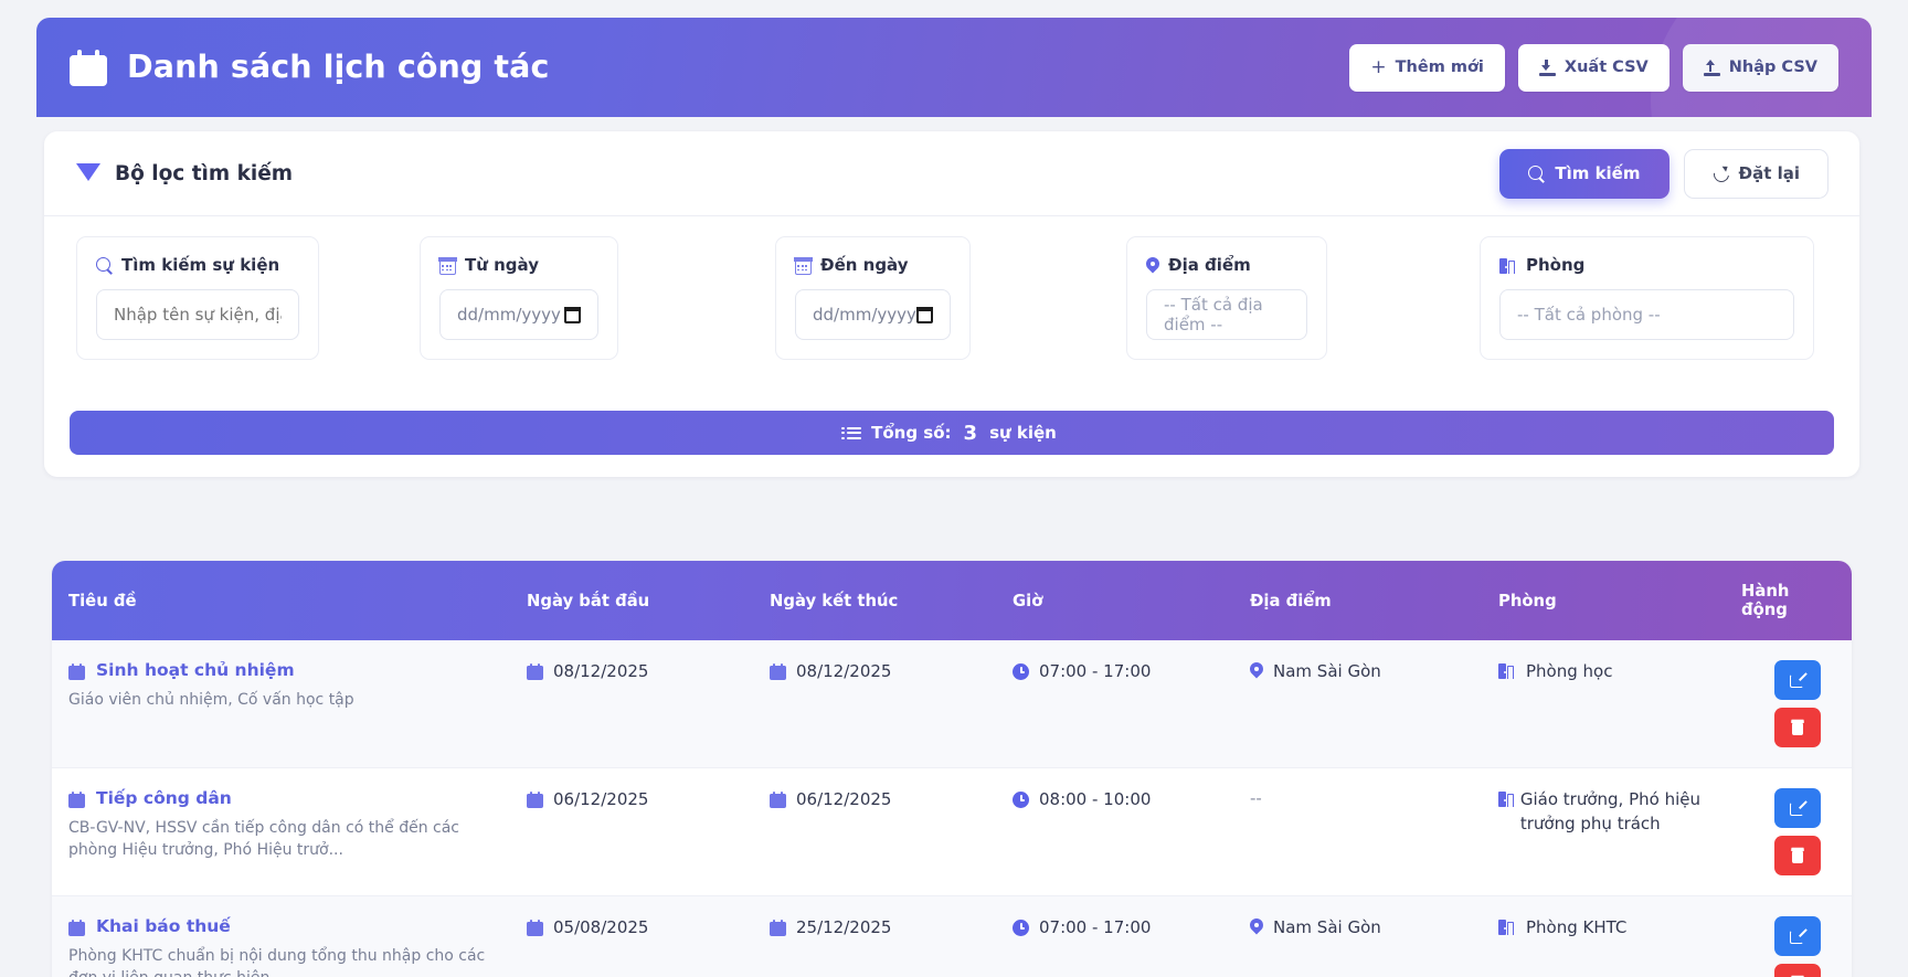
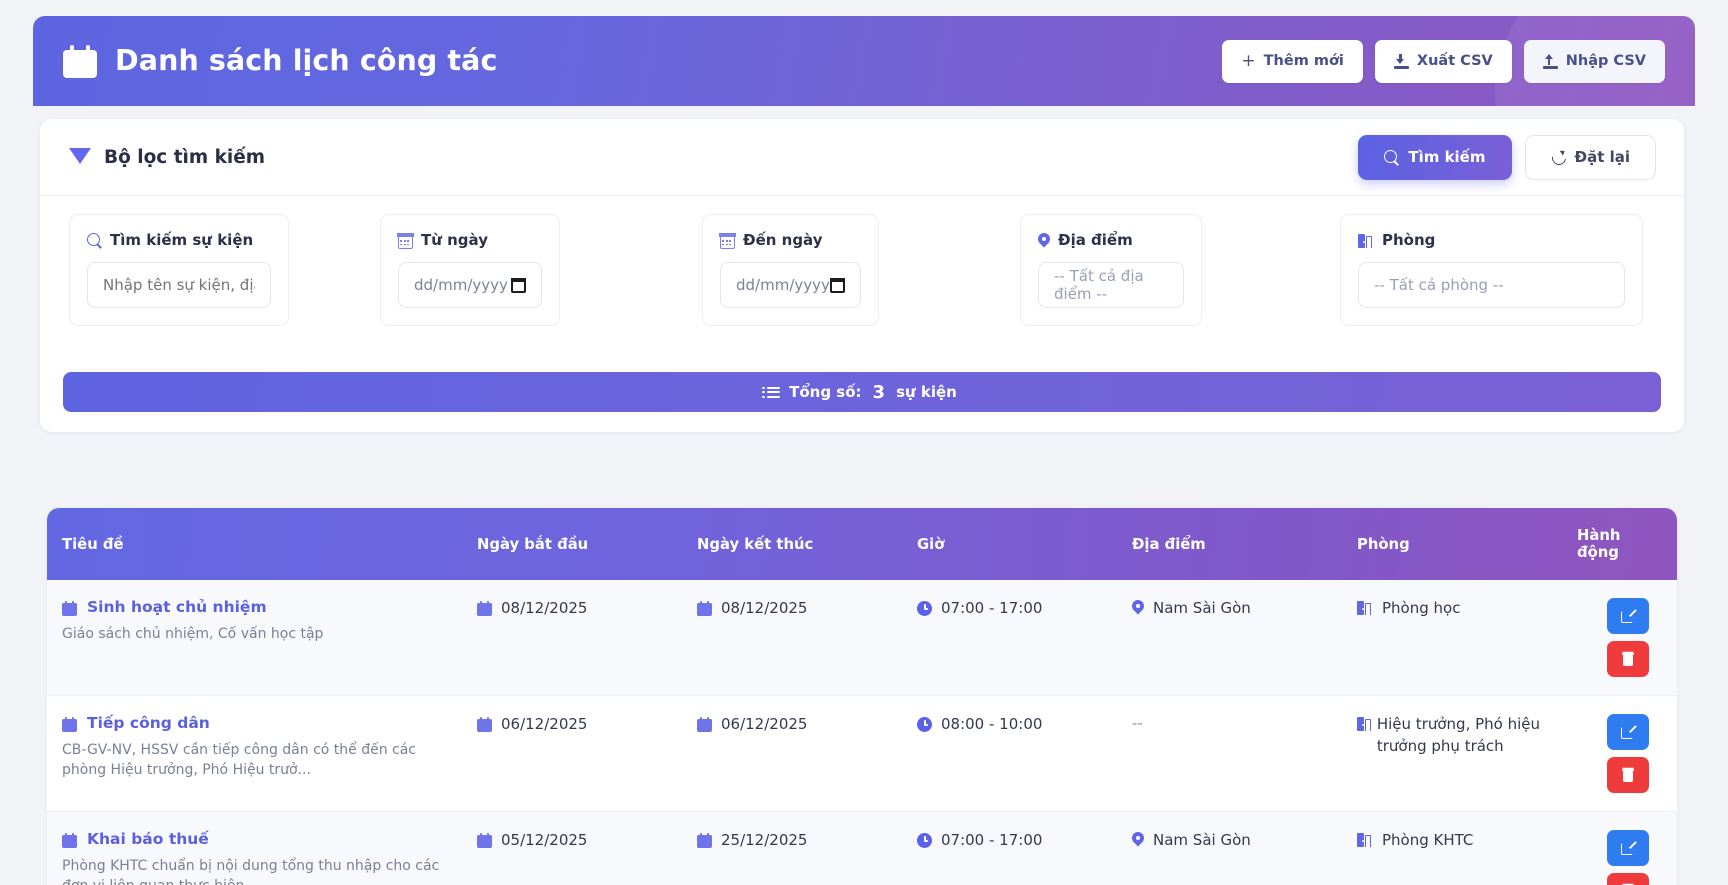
  Danh sách lịch công tác
  +
  Thêm mới
  Xuất CSV
  Nhập CSV
  Bộ lọc tìm kiếm
  Tìm kiếm
  Đặt lại
  Tìm kiếm sự kiện
  Nhập tên sự kiện, đị
  Từ ngày
  dd/mm/yyyy
  Đến ngày
  dd/mm/yyyy
  Địa điểm
  -- Tất cả địa điểm --
  Phòng
  -- Tất cả phòng --
  Tổng số:
  3
  sự kiện
  Tiêu đề	Ngày bắt đầu	Ngày kết thúc	Giờ	Địa điểm	Phòng	Hành động
- Sinh hoạt chủ nhiệm Giáo viên chủ nhiệm, Cố vấn học tập	08/12/2025	08/12/2025	07:00 - 17:00	Nam Sài Gòn	Phòng học
+ Sinh hoạt chủ nhiệm Giáo sách chủ nhiệm, Cố vấn học tập	08/12/2025	08/12/2025	07:00 - 17:00	Nam Sài Gòn	Phòng học
- Tiếp công dân CB-GV-NV, HSSV cần tiếp công dân có thể đến các phòng Hiệu trưởng, Phó Hiệu trưở...	06/12/2025	06/12/2025	08:00 - 10:00	--	Giáo trưởng, Phó hiệu trưởng phụ trách
+ Tiếp công dân CB-GV-NV, HSSV cần tiếp công dân có thể đến các phòng Hiệu trưởng, Phó Hiệu trưở...	06/12/2025	06/12/2025	08:00 - 10:00	--	Hiệu trưởng, Phó hiệu trưởng phụ trách
- Khai báo thuế Phòng KHTC chuẩn bị nội dung tổng thu nhập cho các	05/08/2025	25/12/2025	07:00 - 17:00	Nam Sài Gòn	Phòng KHTC
+ Khai báo thuế Phòng KHTC chuẩn bị nội dung tổng thu nhập cho các	05/12/2025	25/12/2025	07:00 - 17:00	Nam Sài Gòn	Phòng KHTC
